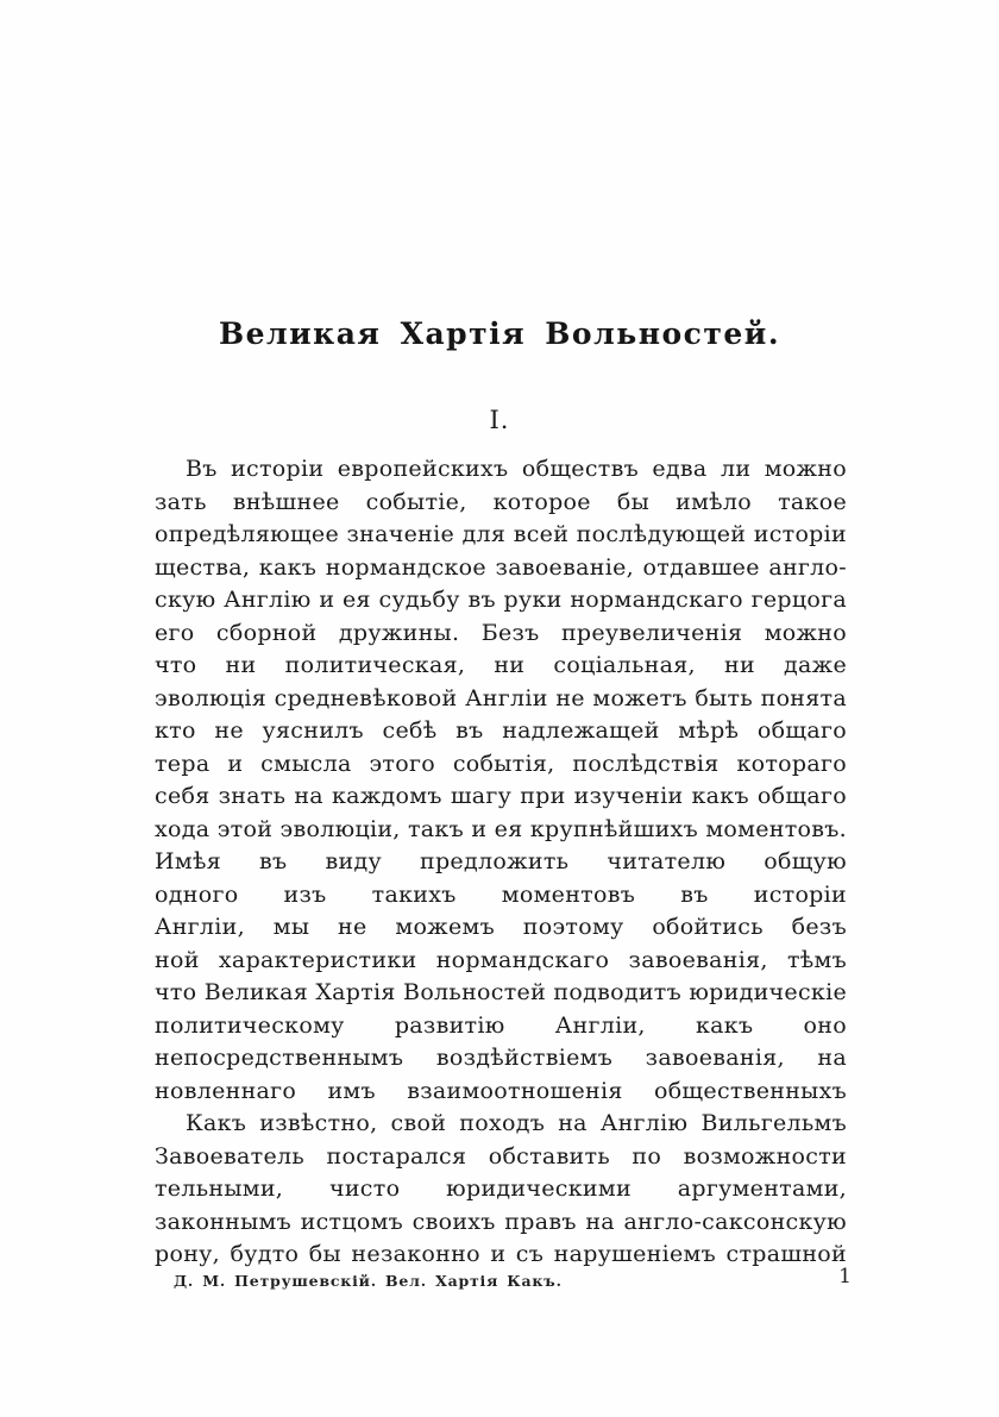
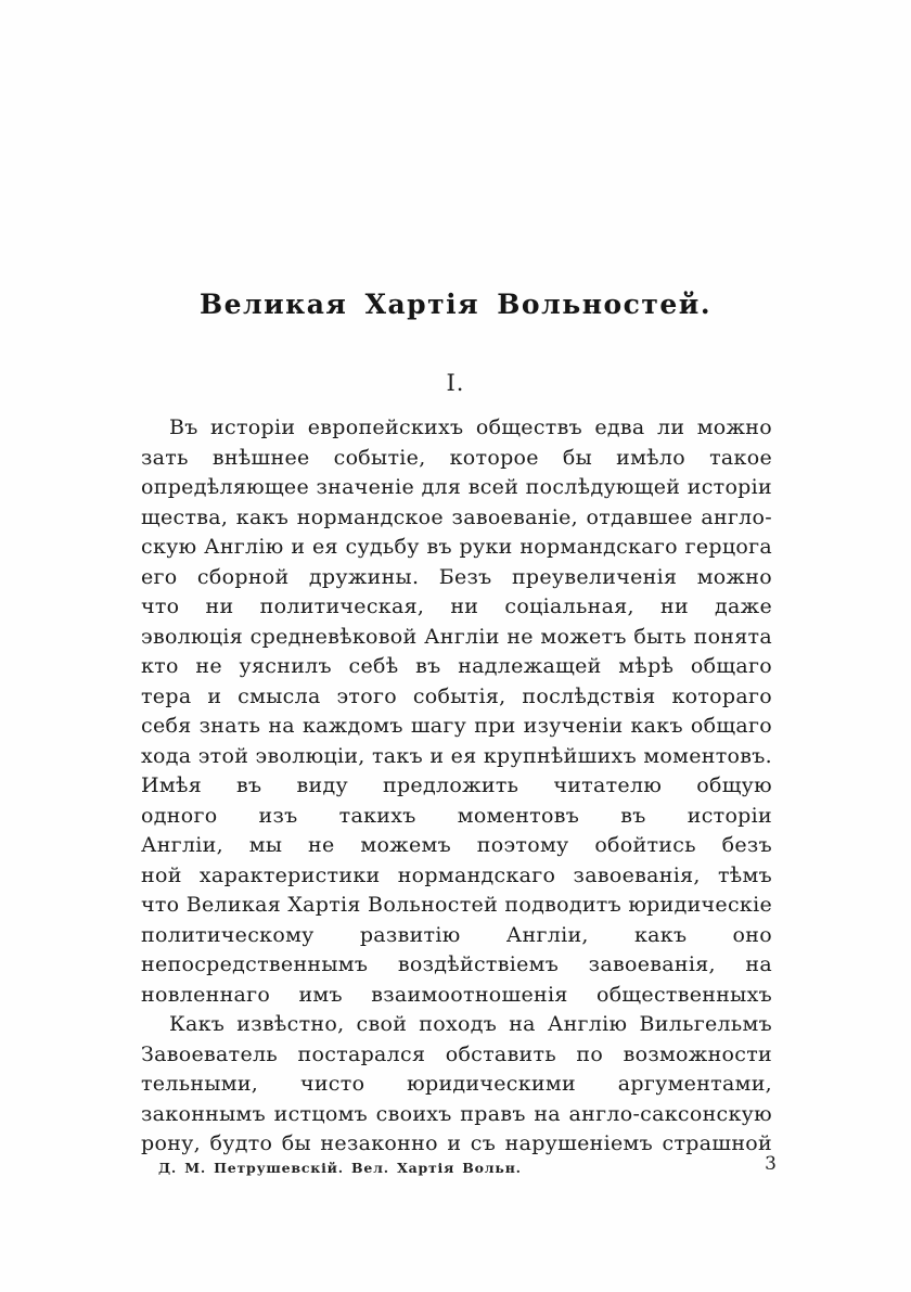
  Великая Хартія Вольностей.
  I.
  Въ исторіи европейскихъ обществъ едва ли можно
  зать внѣшнее событіе, которое бы имѣло такое
  опредѣляющее значеніе для всей послѣдующей исторіи
  щества, какъ нормандское завоеваніе, отдавшее англо-
  скую Англію и ея судьбу въ руки нормандскаго герцога
  его сборной дружины. Безъ преувеличенія можно
  что ни политическая, ни соціальная, ни даже
  эволюція средневѣковой Англіи не можетъ быть понята
  кто не уяснилъ себѣ въ надлежащей мѣрѣ общаго
  тера и смысла этого событія, послѣдствія котораго
  себя знать на каждомъ шагу при изученіи какъ общаго
  хода этой эволюціи, такъ и ея крупнѣйшихъ моментовъ.
  Имѣя въ виду предложить читателю общую
  одного изъ такихъ моментовъ въ исторіи
  Англіи, мы не можемъ поэтому обойтись безъ
  ной характеристики нормандскаго завоеванія, тѣмъ
  что Великая Хартія Вольностей подводитъ юридическіе
  непосредственнымъ воздѣйствіемъ завоеванія, на
  новленнаго имъ взаимоотношенія общественныхъ
  Какъ извѣстно, свой походъ на Англію Вильгельмъ
  Завоеватель постарался обставить по возможности
  тельными, чисто юридическими аргументами,
  законнымъ истцомъ своихъ правъ на англо-саксонскую
  рону, будто бы незаконно и съ нарушеніемъ страшной
- Д. М. Петрушевскій. Вел. Хартія Какъ.
+ Д. М. Петрушевскій. Вел. Хартія Вольн.
- 1
+ 3
